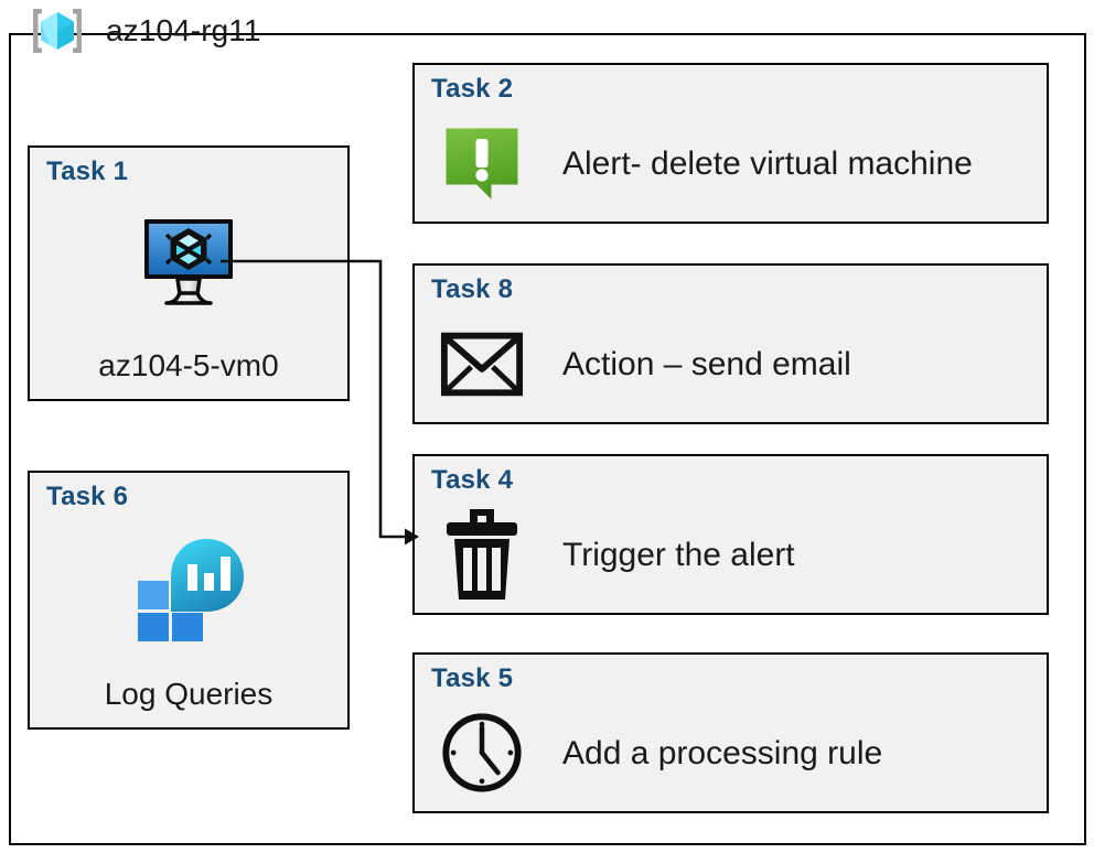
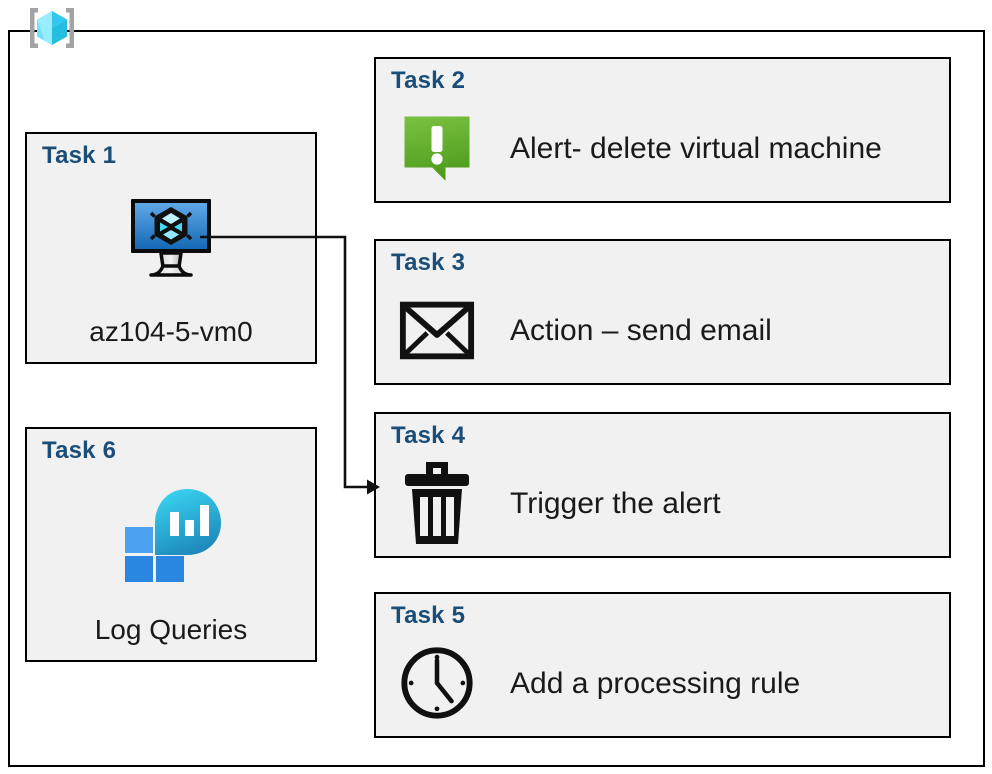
- az104-rg11
  Task 1
  az104-5-vm0
  Task 6
  Log Queries
  Task 2
  Alert- delete virtual machine
- Task 8
+ Task 3
  Action – send email
  Task 4
  Trigger the alert
  Task 5
  Add a processing rule
